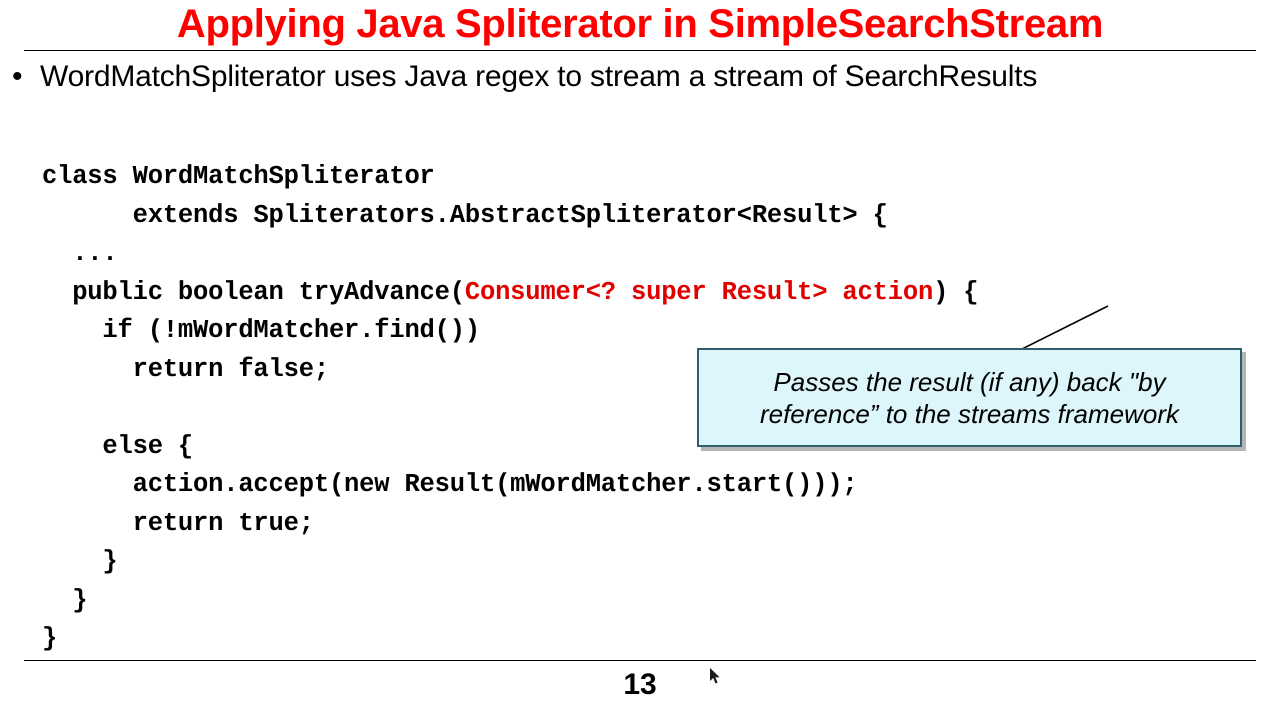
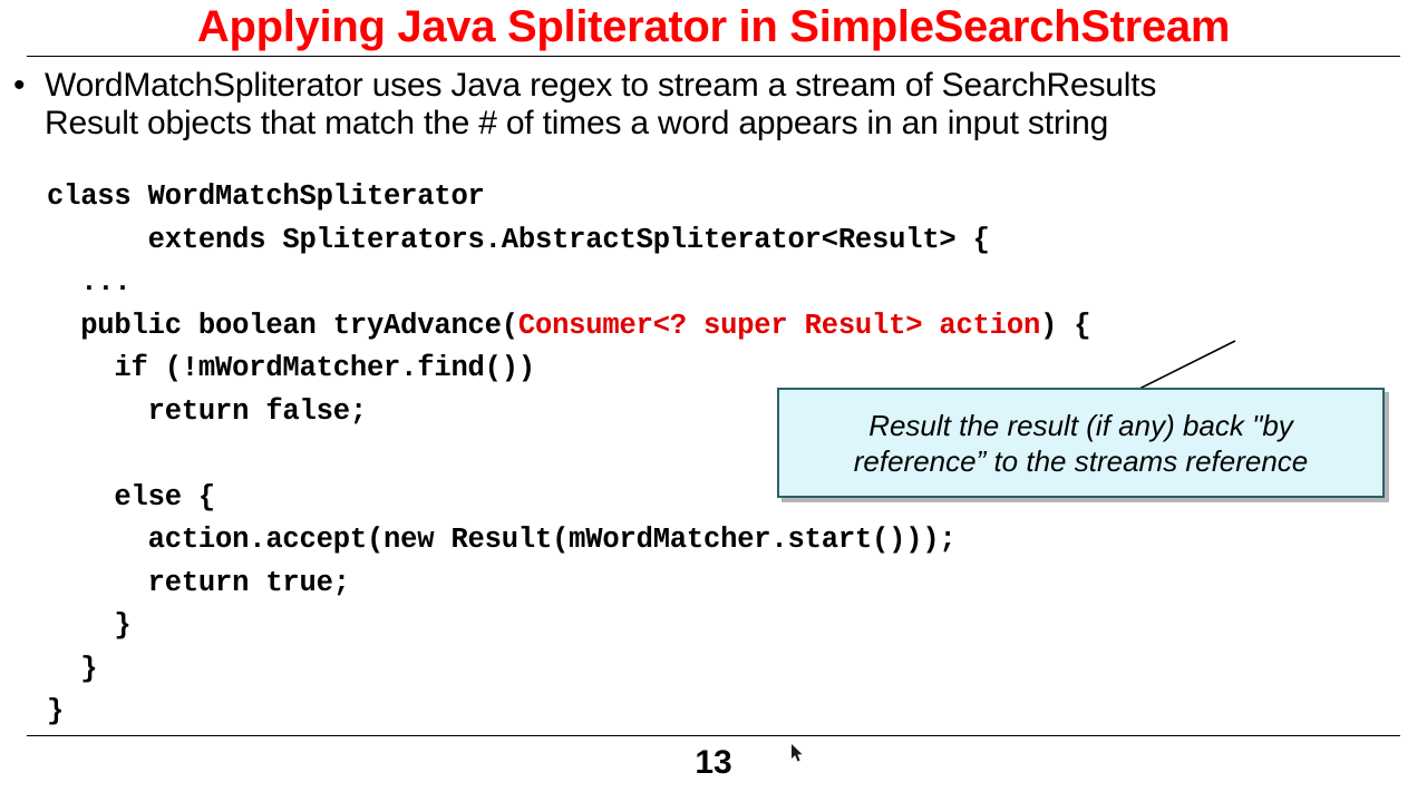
  Applying Java Spliterator in SimpleSearchStream
  •
  WordMatchSpliterator uses Java regex to stream a stream of SearchResults
+ Result objects that match the # of times a word appears in an input string
  class WordMatchSpliterator extends Spliterators.AbstractSpliterator<Result> { ... public boolean tryAdvance(Consumer<? super Result> action) { if (!mWordMatcher.find()) return false; else { action.accept(new Result(mWordMatcher.start())); return true; } } }
- Passes the result (if any) back "by
+ Result the result (if any) back "by
- reference” to the streams framework
+ reference” to the streams reference
  13
